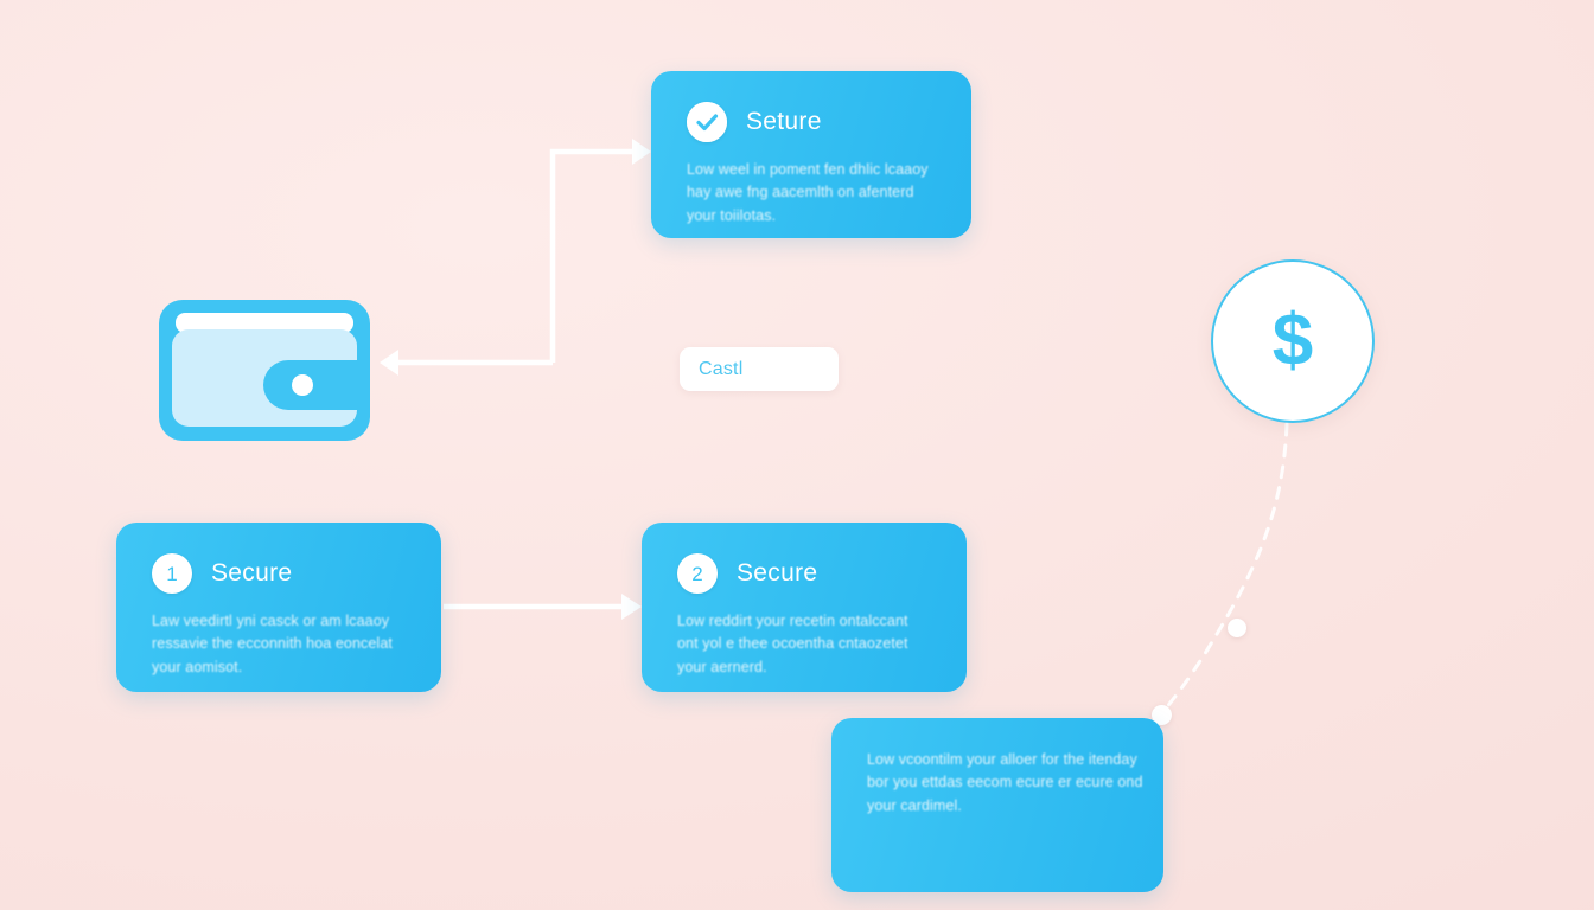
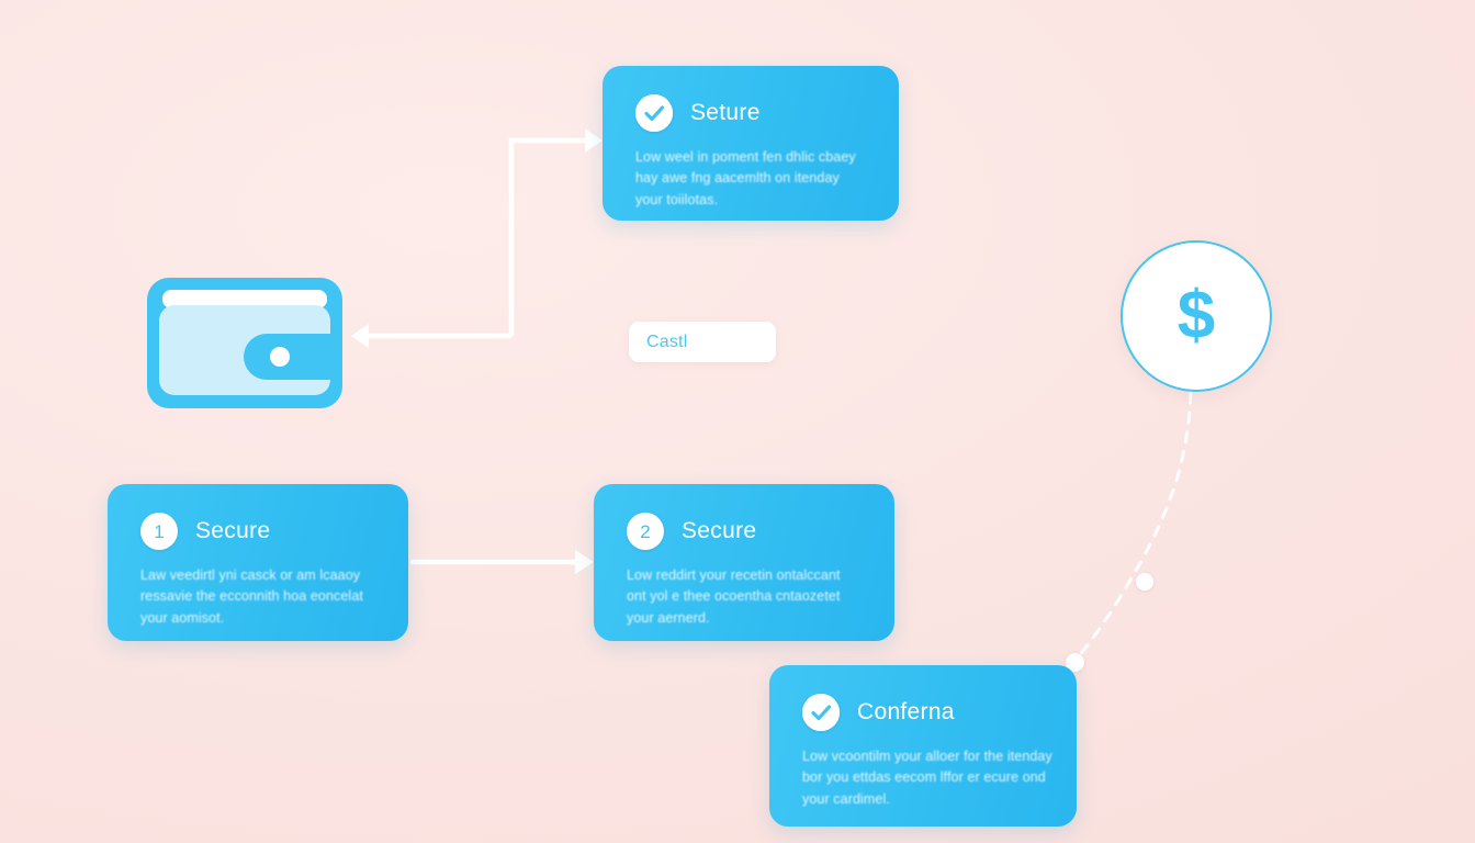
  Castl
  $
  Seture
- Low weel in poment fen dhlic lcaaoy
+ Low weel in poment fen dhlic cbaey
- hay awe fng aacemlth on afenterd
+ hay awe fng aacemlth on itenday
  your toiilotas.
  1
  Secure
  Law veedirtl yni casck or am lcaaoy
  ressavie the ecconnith hoa eoncelat
  your aomisot.
  2
  Secure
  Low reddirt your recetin ontalccant
  ont yol e thee ocoentha cntaozetet
  your aernerd.
+ Conferna
  Low vcoontilm your alloer for the itenday
- bor you ettdas eecom ecure er ecure ond
+ bor you ettdas eecom lffor er ecure ond
  your cardimel.
